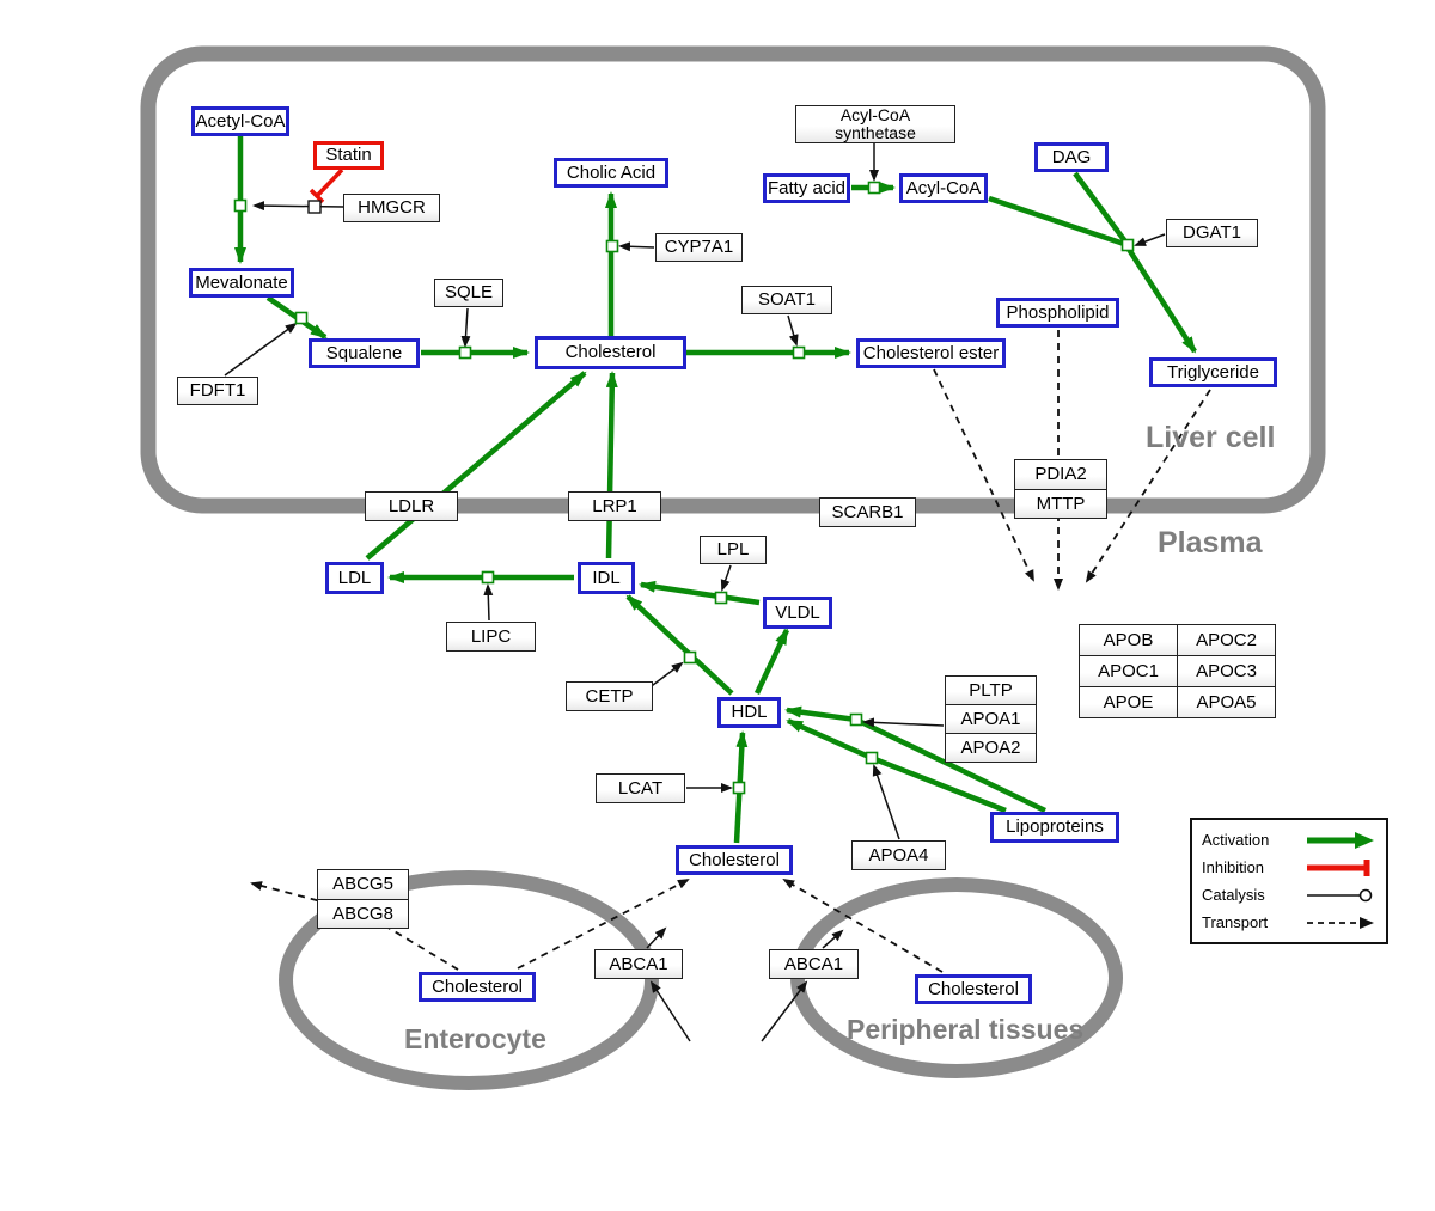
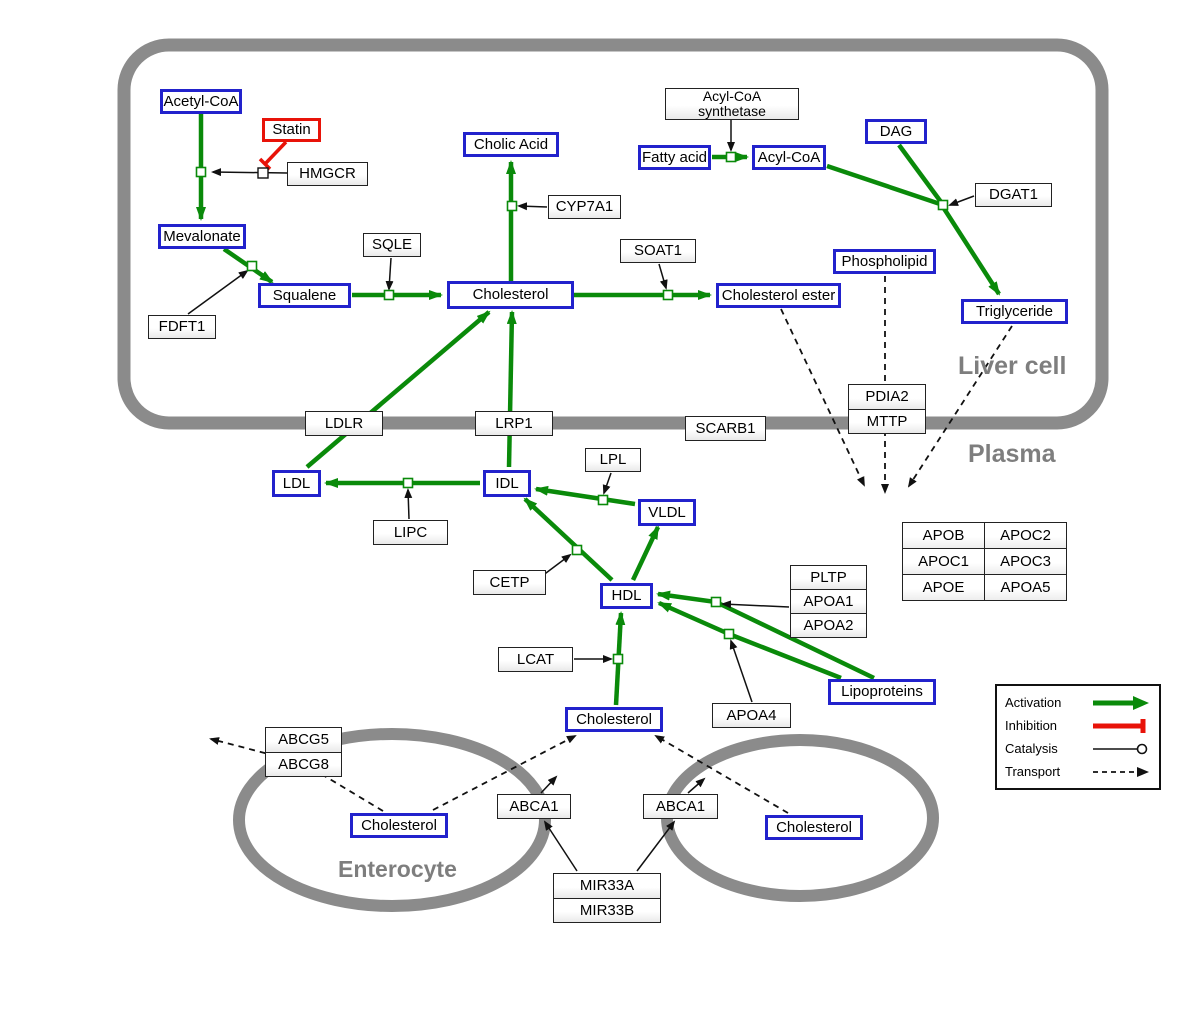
  Liver cell
  Plasma
  Enterocyte
- Peripheral tissues
  Acetyl-CoA
  Statin
  HMGCR
  Mevalonate
  FDFT1
  Squalene
  SQLE
  Cholic Acid
  CYP7A1
  Cholesterol
  SOAT1
  Cholesterol ester
  Acyl-CoA
  synthetase
  Fatty acid
  Acyl-CoA
  DAG
  DGAT1
  Phospholipid
  Triglyceride
  LDLR
  LRP1
  SCARB1
  PDIA2
  MTTP
  LDL
  IDL
  LIPC
  LPL
  VLDL
  CETP
  HDL
  LCAT
  Cholesterol
  PLTP
  APOA1
  APOA2
  APOA4
  Lipoproteins
  APOB
  APOC2
  APOC1
  APOC3
  APOE
  APOA5
  ABCG5
  ABCG8
  Cholesterol
  ABCA1
  ABCA1
  Cholesterol
+ MIR33A
+ MIR33B
  Activation
  Inhibition
  Catalysis
  Transport
